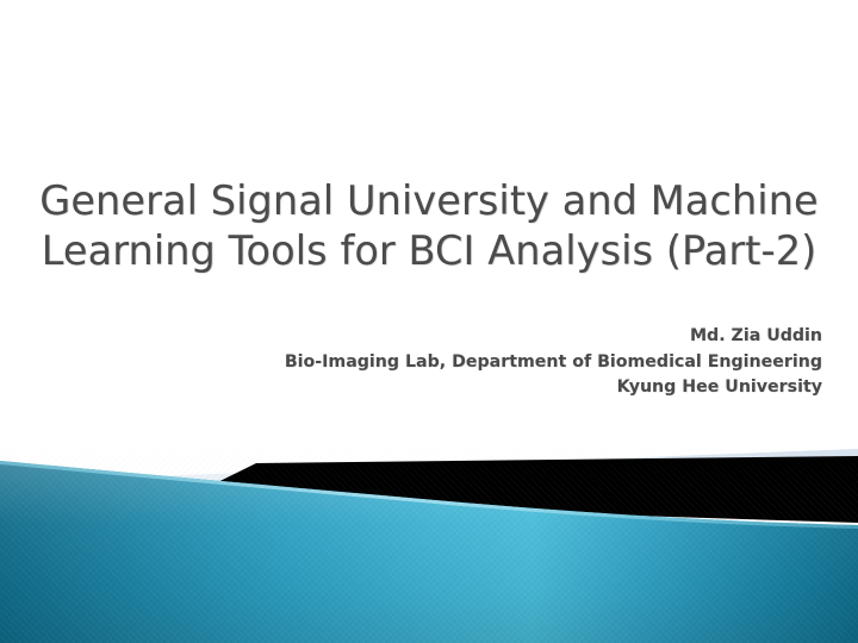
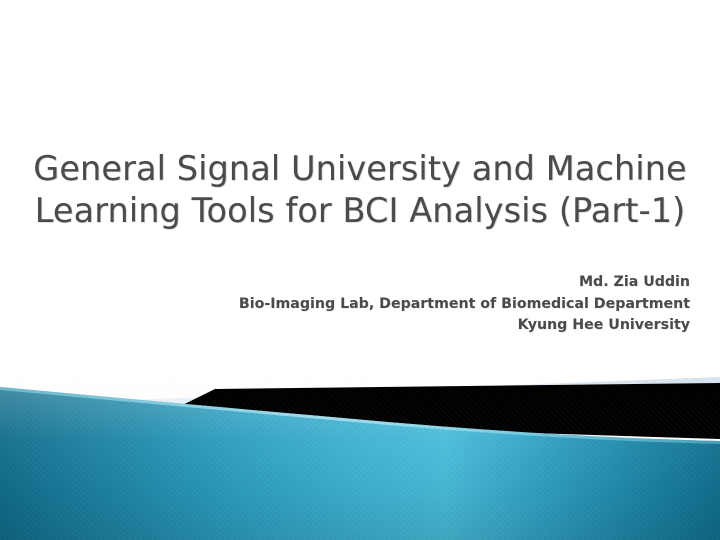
  General Signal University and Machine
- Learning Tools for BCI Analysis (Part-2)
+ Learning Tools for BCI Analysis (Part-1)
  Md. Zia Uddin
- Bio-Imaging Lab, Department of Biomedical Engineering
+ Bio-Imaging Lab, Department of Biomedical Department
  Kyung Hee University
